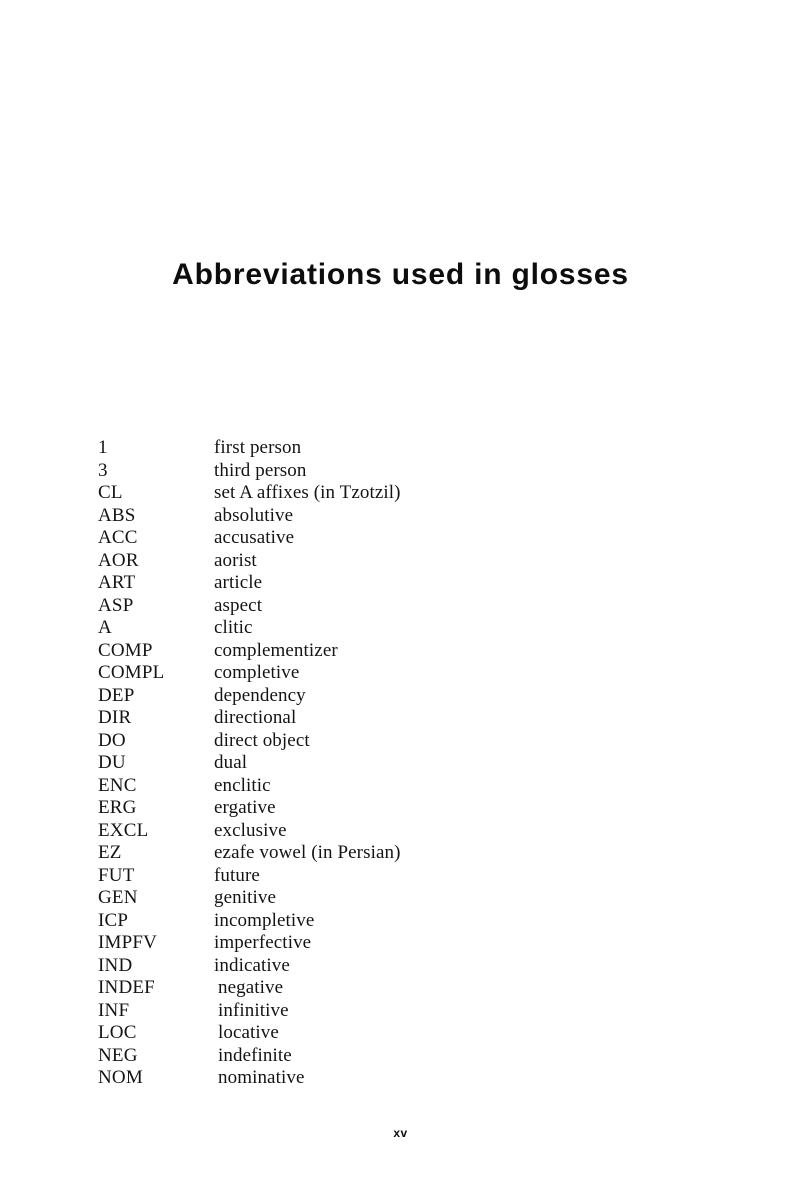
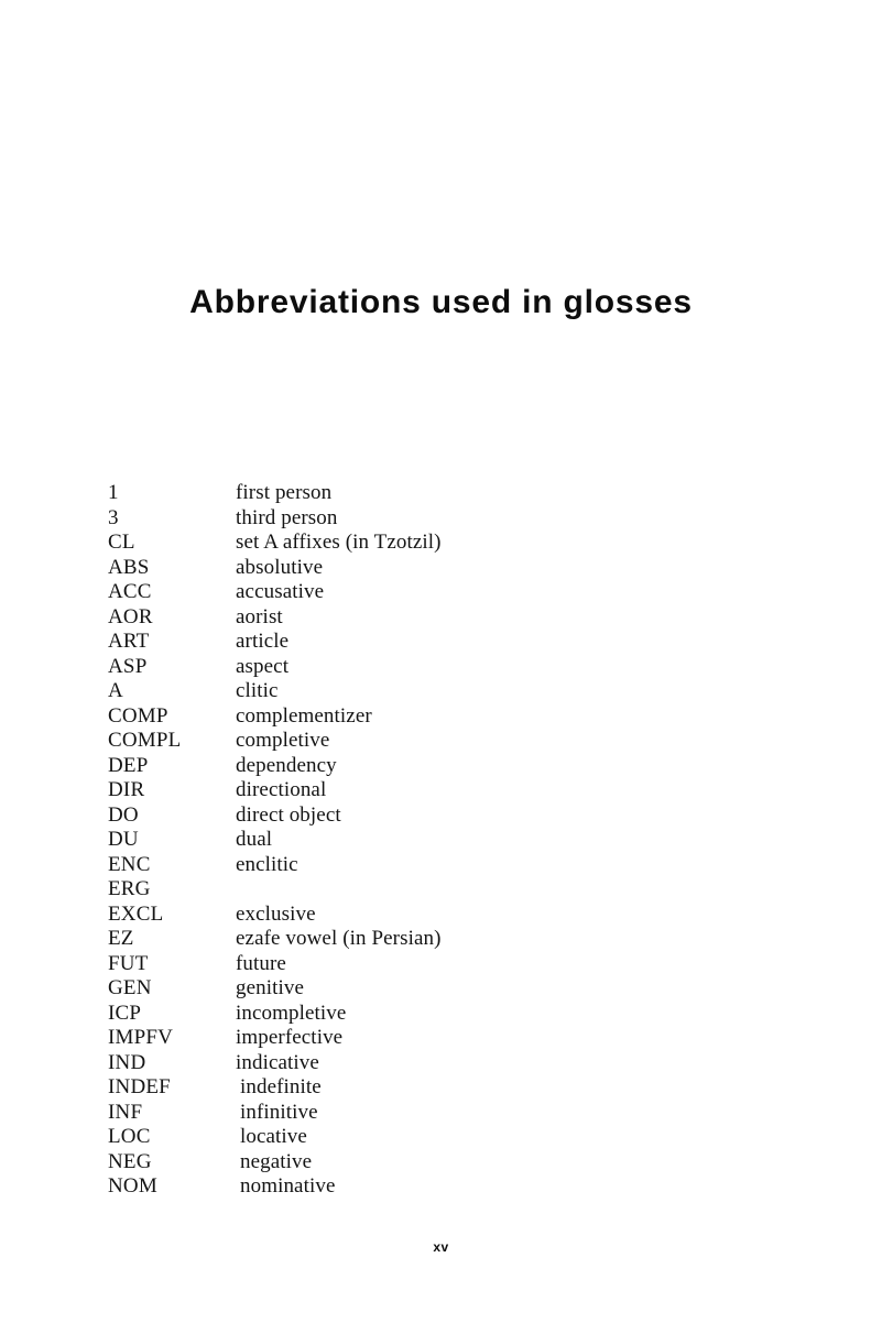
  Abbreviations used in glosses
  1
  first person
  3
  third person
  CL
  set A affixes (in Tzotzil)
  ABS
  absolutive
  ACC
  accusative
  AOR
  aorist
  ART
  article
  ASP
  aspect
  A
  clitic
  COMP
  complementizer
  COMPL
  completive
  DEP
  dependency
  DIR
  directional
  DO
  direct object
  DU
  dual
  ENC
  enclitic
  ERG
- ergative
  EXCL
  exclusive
  EZ
  ezafe vowel (in Persian)
  FUT
  future
  GEN
  genitive
  ICP
  incompletive
  IMPFV
  imperfective
  IND
  indicative
  INDEF
- negative
+ indefinite
  INF
  infinitive
  LOC
  locative
  NEG
- indefinite
+ negative
  NOM
  nominative
  xv
